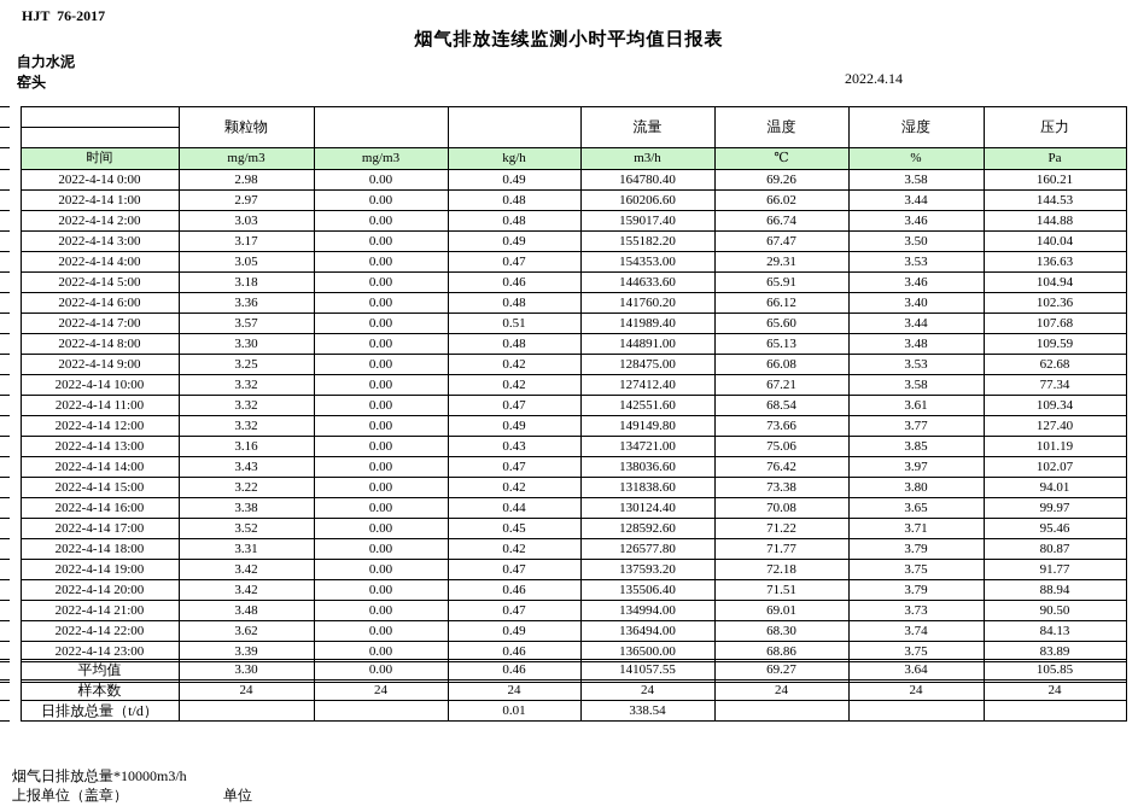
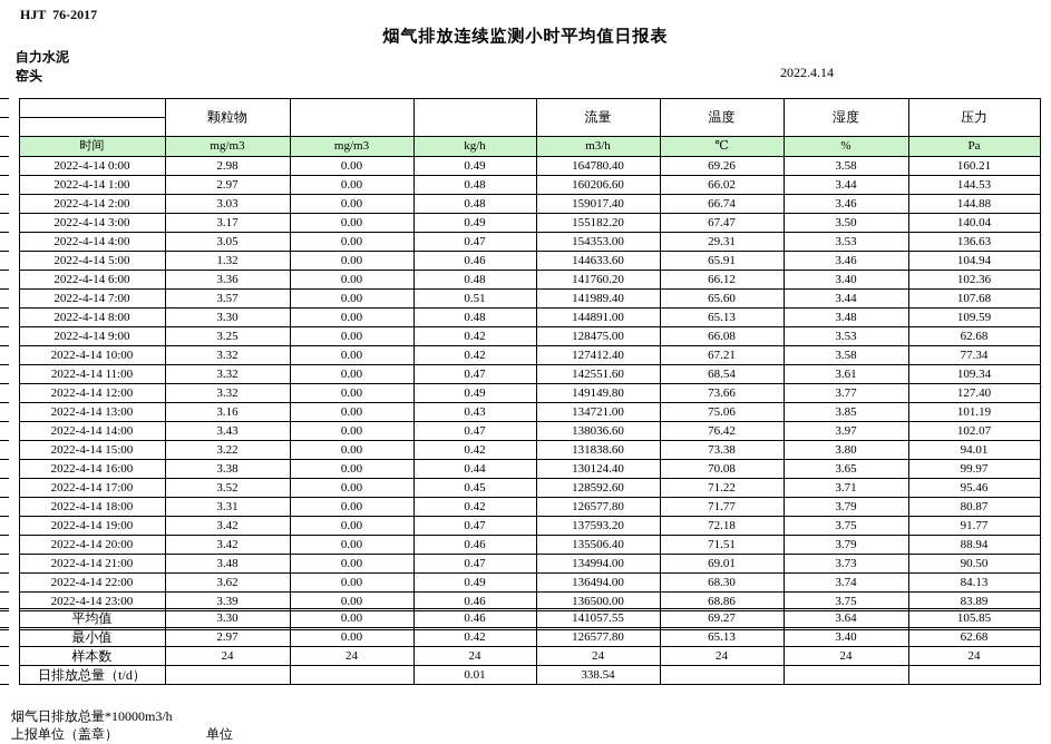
  HJT 76-2017
  烟气排放连续监测小时平均值日报表
  自力水泥
  窑头
  2022.4.14
  			颗粒物			流量	温度	湿度	压力
  		时间	mg/m3	mg/m3	kg/h	m3/h	℃	%	Pa
  		2022-4-14 0:00	2.98	0.00	0.49	164780.40	69.26	3.58	160.21
  		2022-4-14 1:00	2.97	0.00	0.48	160206.60	66.02	3.44	144.53
  		2022-4-14 2:00	3.03	0.00	0.48	159017.40	66.74	3.46	144.88
  		2022-4-14 3:00	3.17	0.00	0.49	155182.20	67.47	3.50	140.04
  		2022-4-14 4:00	3.05	0.00	0.47	154353.00	29.31	3.53	136.63
- 		2022-4-14 5:00	3.18	0.00	0.46	144633.60	65.91	3.46	104.94
+ 		2022-4-14 5:00	1.32	0.00	0.46	144633.60	65.91	3.46	104.94
  		2022-4-14 6:00	3.36	0.00	0.48	141760.20	66.12	3.40	102.36
  		2022-4-14 7:00	3.57	0.00	0.51	141989.40	65.60	3.44	107.68
  		2022-4-14 8:00	3.30	0.00	0.48	144891.00	65.13	3.48	109.59
  		2022-4-14 9:00	3.25	0.00	0.42	128475.00	66.08	3.53	62.68
  		2022-4-14 10:00	3.32	0.00	0.42	127412.40	67.21	3.58	77.34
  		2022-4-14 11:00	3.32	0.00	0.47	142551.60	68.54	3.61	109.34
  		2022-4-14 12:00	3.32	0.00	0.49	149149.80	73.66	3.77	127.40
  		2022-4-14 13:00	3.16	0.00	0.43	134721.00	75.06	3.85	101.19
  		2022-4-14 14:00	3.43	0.00	0.47	138036.60	76.42	3.97	102.07
  		2022-4-14 15:00	3.22	0.00	0.42	131838.60	73.38	3.80	94.01
  		2022-4-14 16:00	3.38	0.00	0.44	130124.40	70.08	3.65	99.97
  		2022-4-14 17:00	3.52	0.00	0.45	128592.60	71.22	3.71	95.46
  		2022-4-14 18:00	3.31	0.00	0.42	126577.80	71.77	3.79	80.87
  		2022-4-14 19:00	3.42	0.00	0.47	137593.20	72.18	3.75	91.77
  		2022-4-14 20:00	3.42	0.00	0.46	135506.40	71.51	3.79	88.94
  		2022-4-14 21:00	3.48	0.00	0.47	134994.00	69.01	3.73	90.50
  		2022-4-14 22:00	3.62	0.00	0.49	136494.00	68.30	3.74	84.13
  		2022-4-14 23:00	3.39	0.00	0.46	136500.00	68.86	3.75	83.89
  		平均值	3.30	0.00	0.46	141057.55	69.27	3.64	105.85
+ 		最小值	2.97	0.00	0.42	126577.80	65.13	3.40	62.68
  		样本数	24	24	24	24	24	24	24
  		日排放总量（t/d）			0.01	338.54
  烟气日排放总量*10000m3/h
  上报单位（盖章）
  单位
